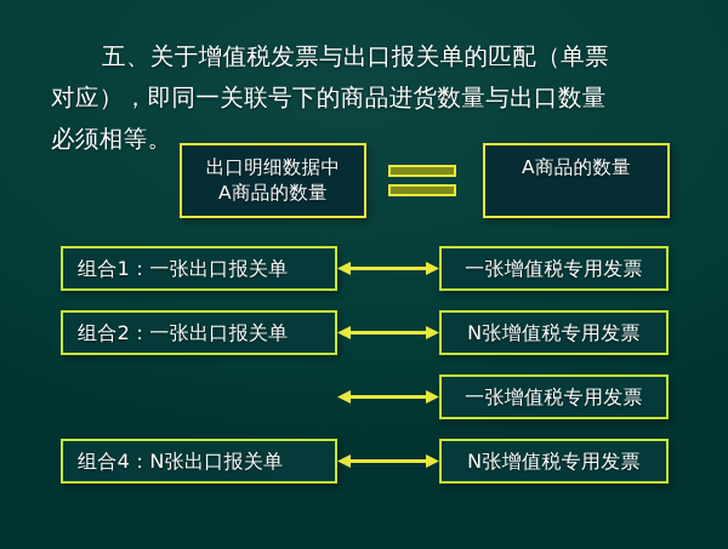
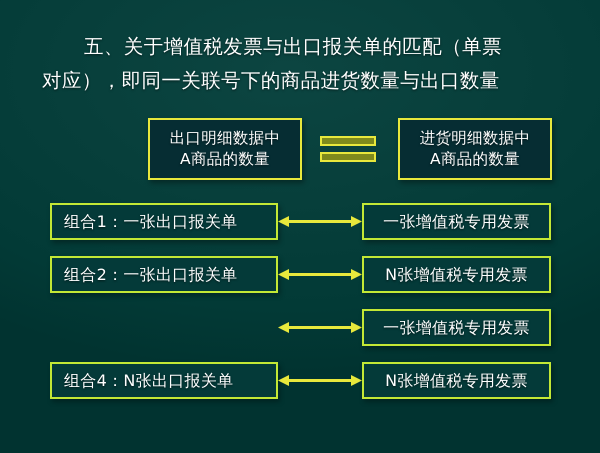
  五、关于增值税发票与出口报关单的匹配（单票
  对应），即同一关联号下的商品进货数量与出口数量
- 必须相等。
  出口明细数据中
  A商品的数量
+ 进货明细数据中
  A商品的数量
  组合1：一张出口报关单
  一张增值税专用发票
  组合2：一张出口报关单
  N张增值税专用发票
  一张增值税专用发票
  组合4：N张出口报关单
  N张增值税专用发票
